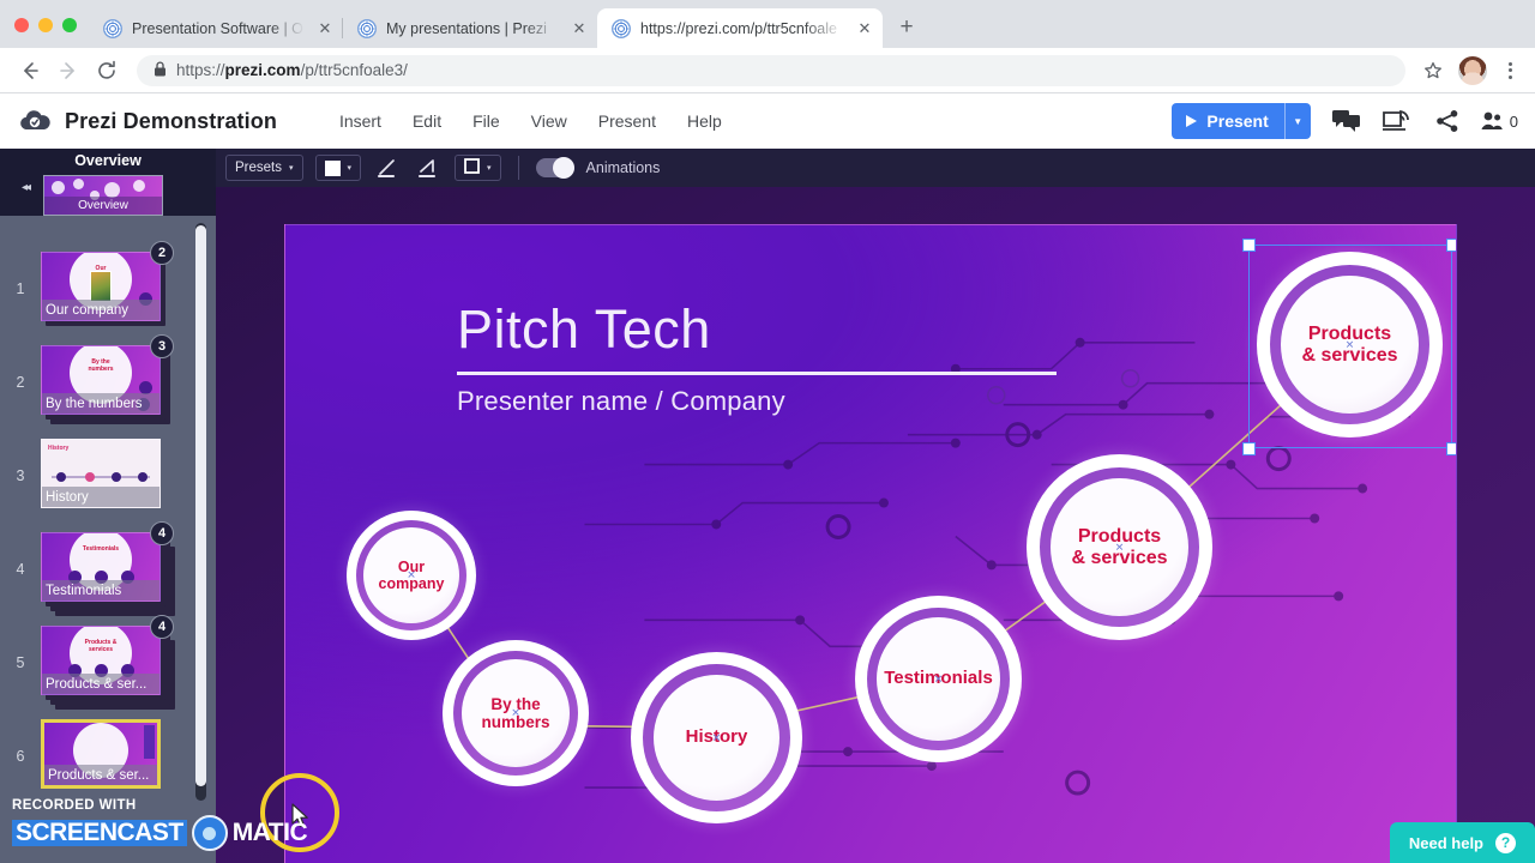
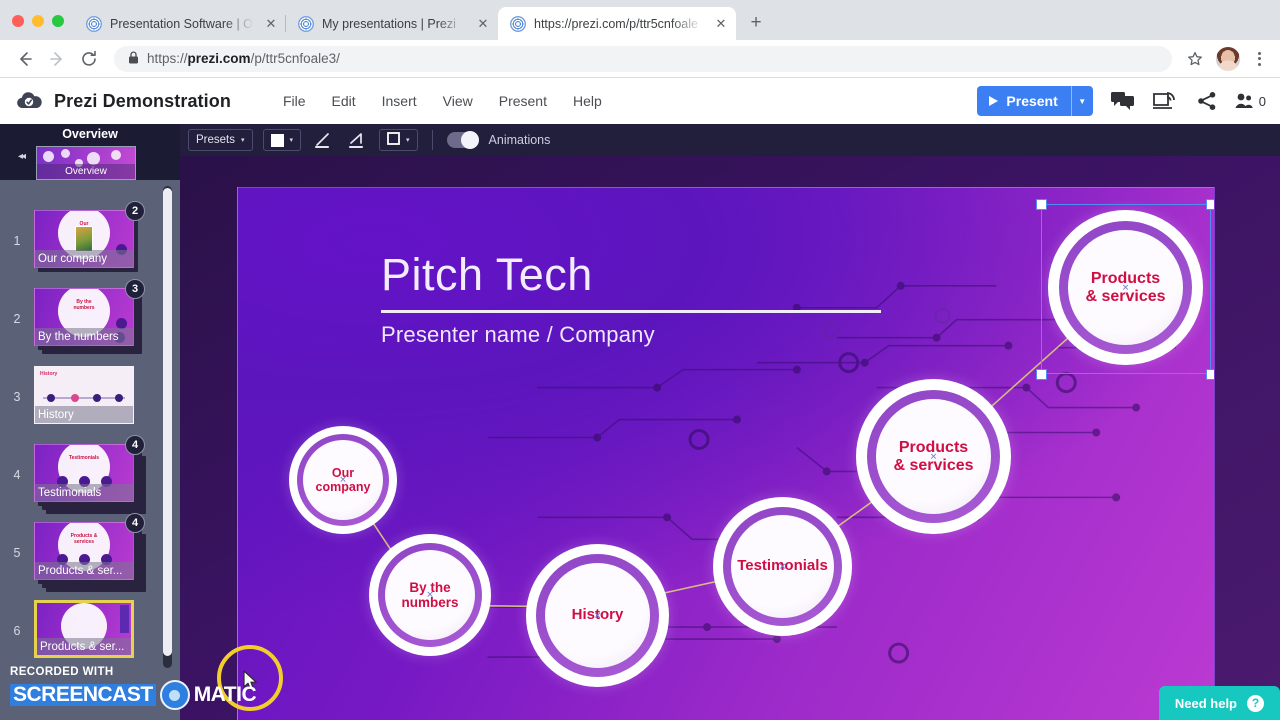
  Presentation Software | O
  ✕
  My presentations | Prezi
  ✕
  https://prezi.com/p/ttr5cnfoale
  ✕
  +
  https://prezi.com/p/ttr5cnfoale3/
  Prezi Demonstration
- Insert
+ File
  Edit
- File
+ Insert
  View
  Present
  Help
  Present
  ▼
  0
  Presets
  Animations
  Overview
  ◂◂
  Overview
  1
  Our company
  2
  2
  By the numbers
  3
  3
  History
  4
  Testimonials
  4
  5
  Products & ser...
  4
  6
  Products & ser...
  Pitch Tech
  Presenter name / Company
  Our
  company
  ✕
  By the
  numbers
  ✕
  History
  ✕
  Testimonials
  ✕
  Products
  & services
  ✕
  Products
  & services
  ✕
  RECORDED WITH
  SCREENCAST
  MATIC
  Need help
  ?
